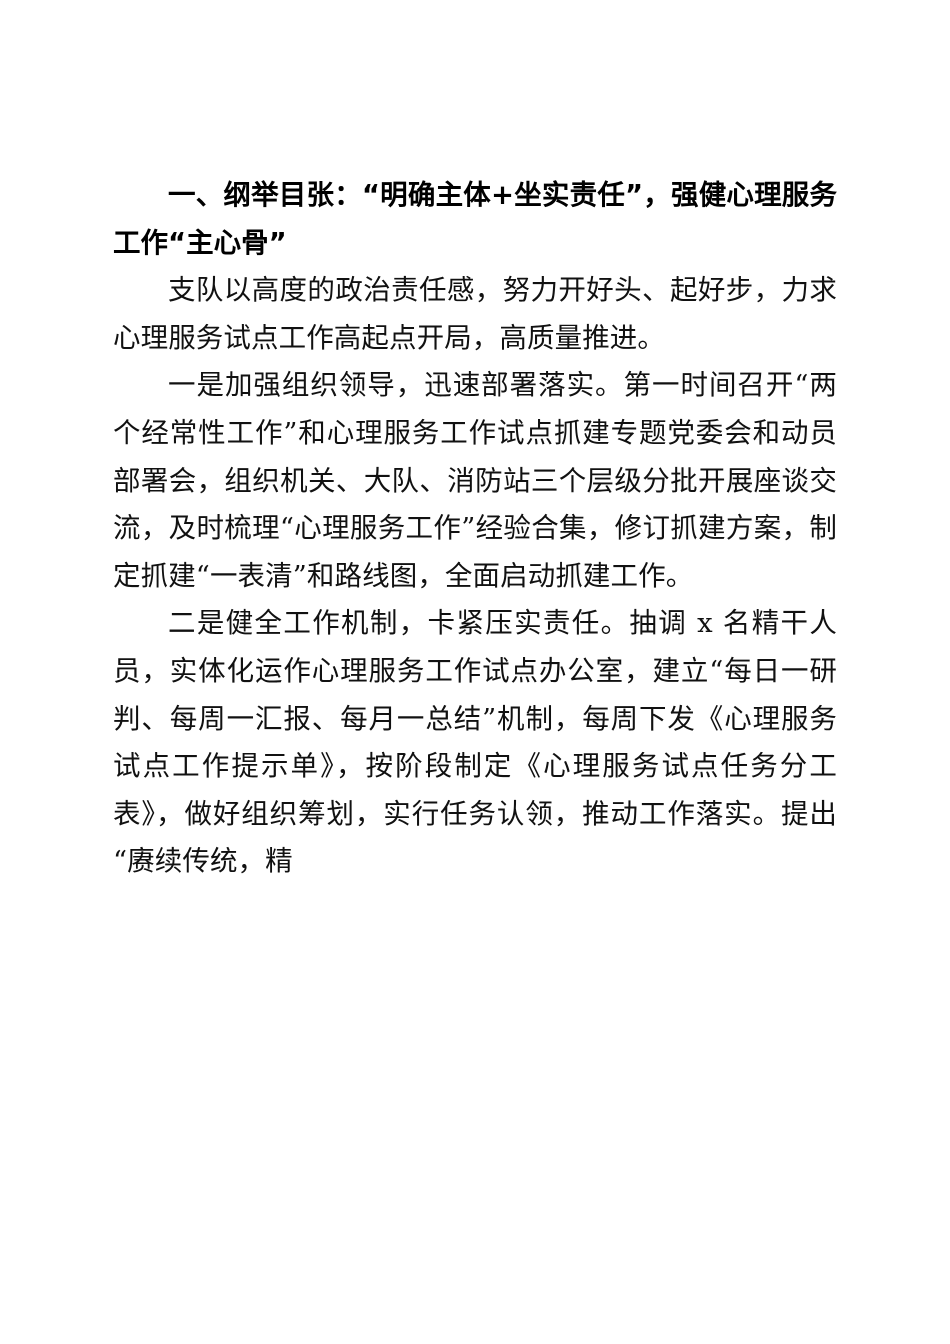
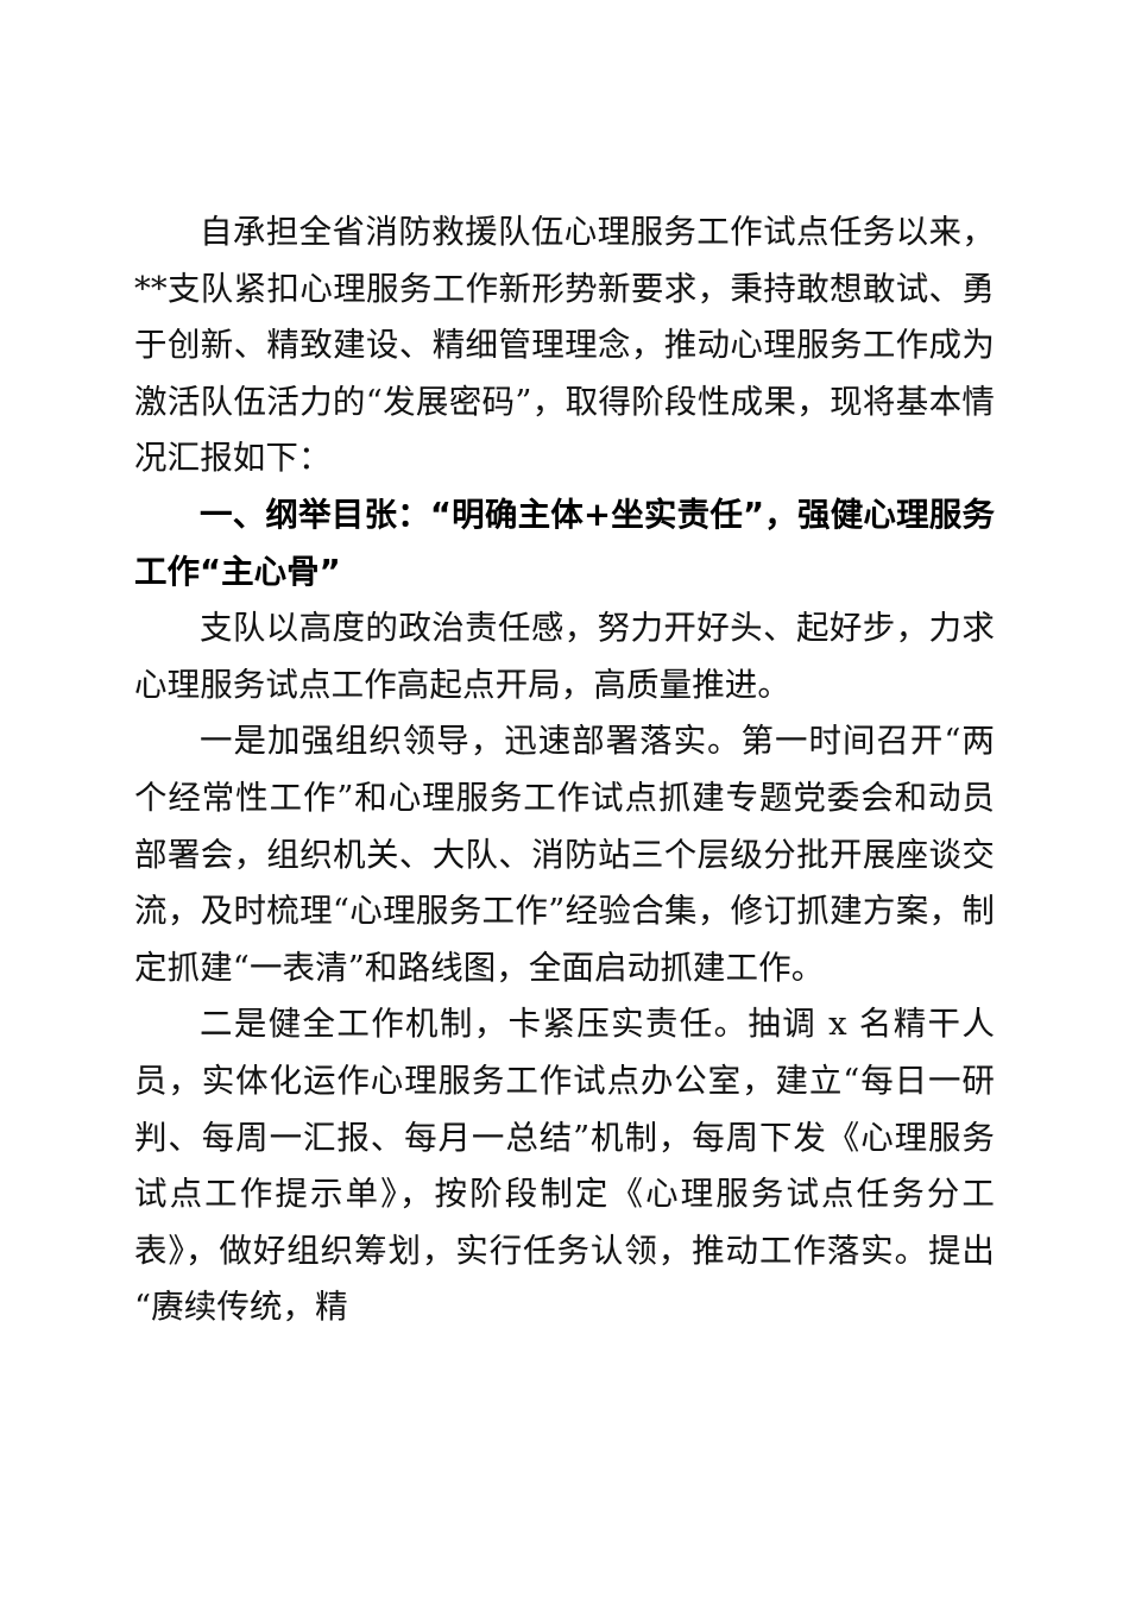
+ 自承担全省消防救援队伍心理服务工作试点任务以来，**支队紧扣心理服务工作新形势新要求，秉持敢想敢试、勇于创新、精致建设、精细管理理念，推动心理服务工作成为激活队伍活力的“发展密码”，取得阶段性成果，现将基本情况汇报如下：
  一、纲举目张：“明确主体+坐实责任”，强健心理服务工作“主心骨”
  支队以高度的政治责任感，努力开好头、起好步，力求心理服务试点工作高起点开局，高质量推进。
  一是加强组织领导，迅速部署落实。第一时间召开“两个经常性工作”和心理服务工作试点抓建专题党委会和动员部署会，组织机关、大队、消防站三个层级分批开展座谈交流，及时梳理“心理服务工作”经验合集，修订抓建方案，制定抓建“一表清”和路线图，全面启动抓建工作。
  二是健全工作机制，卡紧压实责任。抽调 x 名精干人员，实体化运作心理服务工作试点办公室，建立“每日一研判、每周一汇报、每月一总结”机制，每周下发《心理服务试点工作提示单》，按阶段制定《心理服务试点任务分工表》，做好组织筹划，实行任务认领，推动工作落实。提出“赓续传统，精
